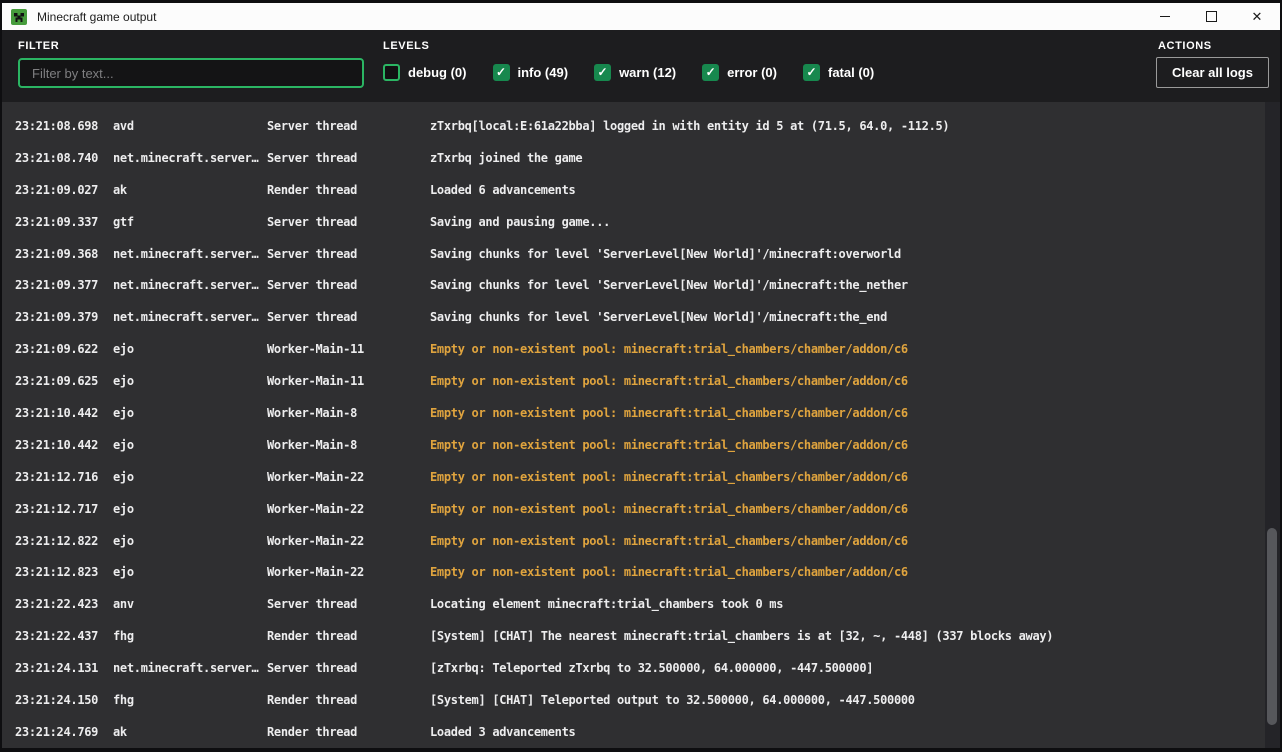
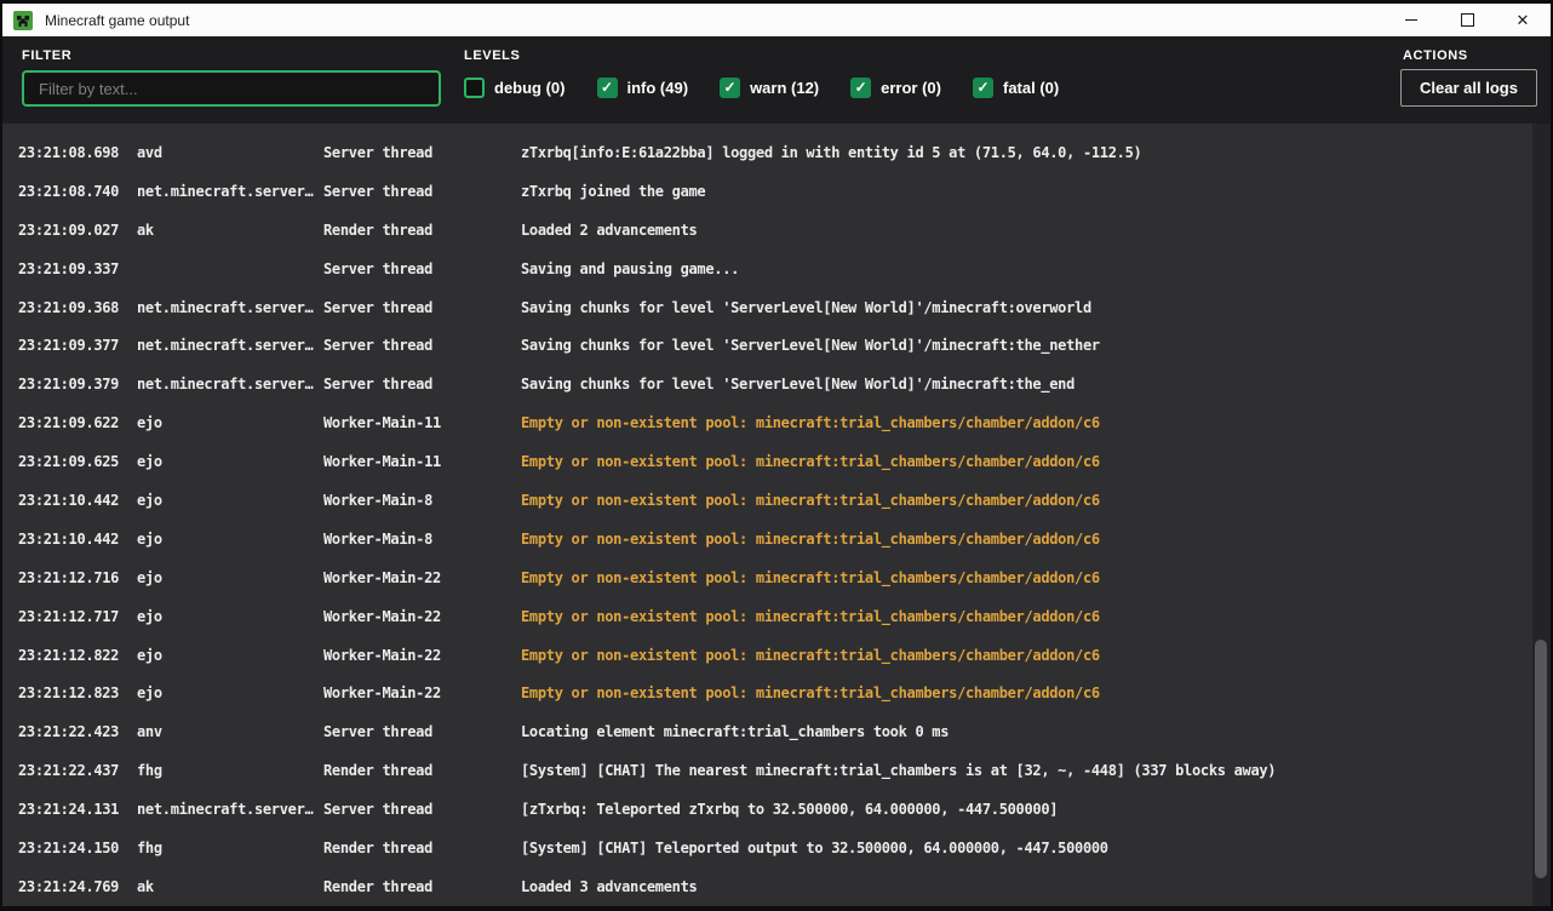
  Minecraft game output
  ✕
  FILTER
  Filter by text...
  LEVELS
  debug (0)
  ✓
  info (49)
  ✓
  warn (12)
  ✓
  error (0)
  ✓
  fatal (0)
  ACTIONS
  Clear all logs
  23:21:08.698
  avd
  Server thread
- zTxrbq[local:E:61a22bba] logged in with entity id 5 at (71.5, 64.0, -112.5)
+ zTxrbq[info:E:61a22bba] logged in with entity id 5 at (71.5, 64.0, -112.5)
  23:21:08.740
  net.minecraft.server…
  Server thread
  zTxrbq joined the game
  23:21:09.027
  ak
  Render thread
- Loaded 6 advancements
+ Loaded 2 advancements
  23:21:09.337
- gtf
  Server thread
  Saving and pausing game...
  23:21:09.368
  net.minecraft.server…
  Server thread
  Saving chunks for level 'ServerLevel[New World]'/minecraft:overworld
  23:21:09.377
  net.minecraft.server…
  Server thread
  Saving chunks for level 'ServerLevel[New World]'/minecraft:the_nether
  23:21:09.379
  net.minecraft.server…
  Server thread
  Saving chunks for level 'ServerLevel[New World]'/minecraft:the_end
  23:21:09.622
  ejo
  Worker-Main-11
  Empty or non-existent pool: minecraft:trial_chambers/chamber/addon/c6
  23:21:09.625
  ejo
  Worker-Main-11
  Empty or non-existent pool: minecraft:trial_chambers/chamber/addon/c6
  23:21:10.442
  ejo
  Worker-Main-8
  Empty or non-existent pool: minecraft:trial_chambers/chamber/addon/c6
  23:21:10.442
  ejo
  Worker-Main-8
  Empty or non-existent pool: minecraft:trial_chambers/chamber/addon/c6
  23:21:12.716
  ejo
  Worker-Main-22
  Empty or non-existent pool: minecraft:trial_chambers/chamber/addon/c6
  23:21:12.717
  ejo
  Worker-Main-22
  Empty or non-existent pool: minecraft:trial_chambers/chamber/addon/c6
  23:21:12.822
  ejo
  Worker-Main-22
  Empty or non-existent pool: minecraft:trial_chambers/chamber/addon/c6
  23:21:12.823
  ejo
  Worker-Main-22
  Empty or non-existent pool: minecraft:trial_chambers/chamber/addon/c6
  23:21:22.423
  anv
  Server thread
  Locating element minecraft:trial_chambers took 0 ms
  23:21:22.437
  fhg
  Render thread
  [System] [CHAT] The nearest minecraft:trial_chambers is at [32, ~, -448] (337 blocks away)
  23:21:24.131
  net.minecraft.server…
  Server thread
  [zTxrbq: Teleported zTxrbq to 32.500000, 64.000000, -447.500000]
  23:21:24.150
  fhg
  Render thread
  [System] [CHAT] Teleported output to 32.500000, 64.000000, -447.500000
  23:21:24.769
  ak
  Render thread
  Loaded 3 advancements
